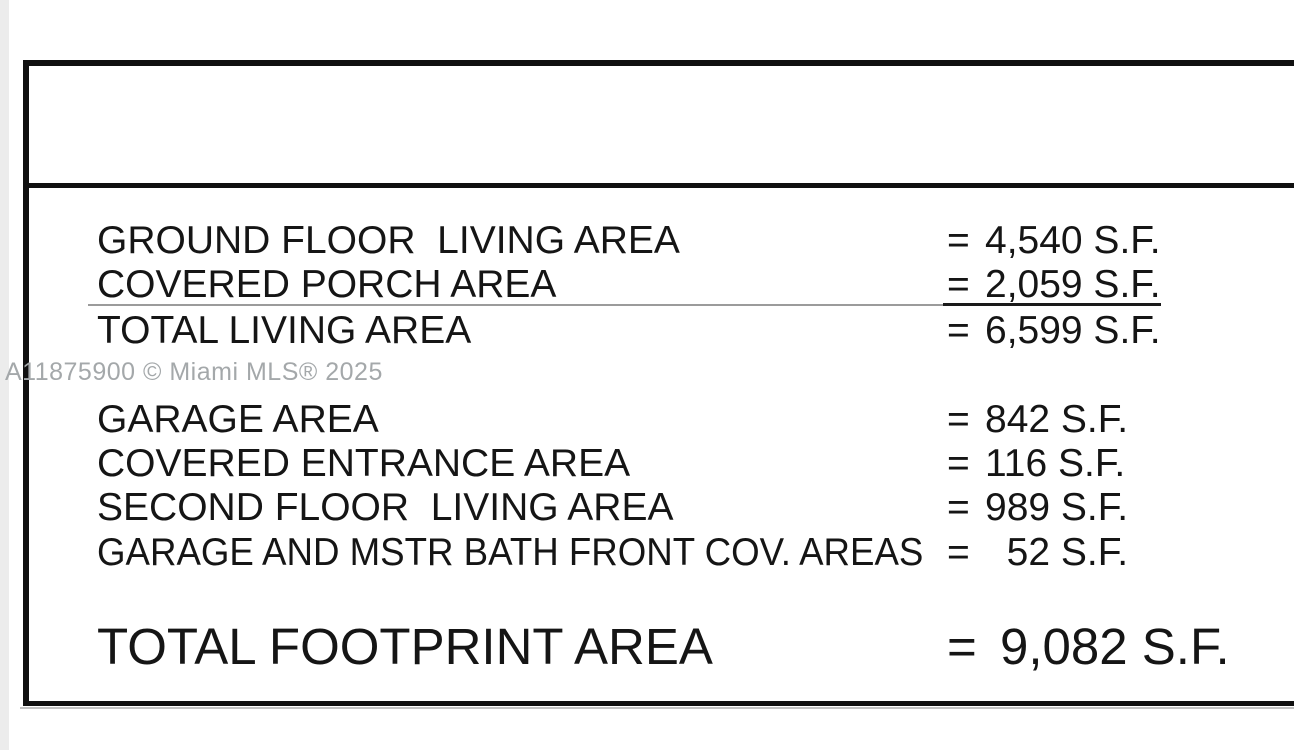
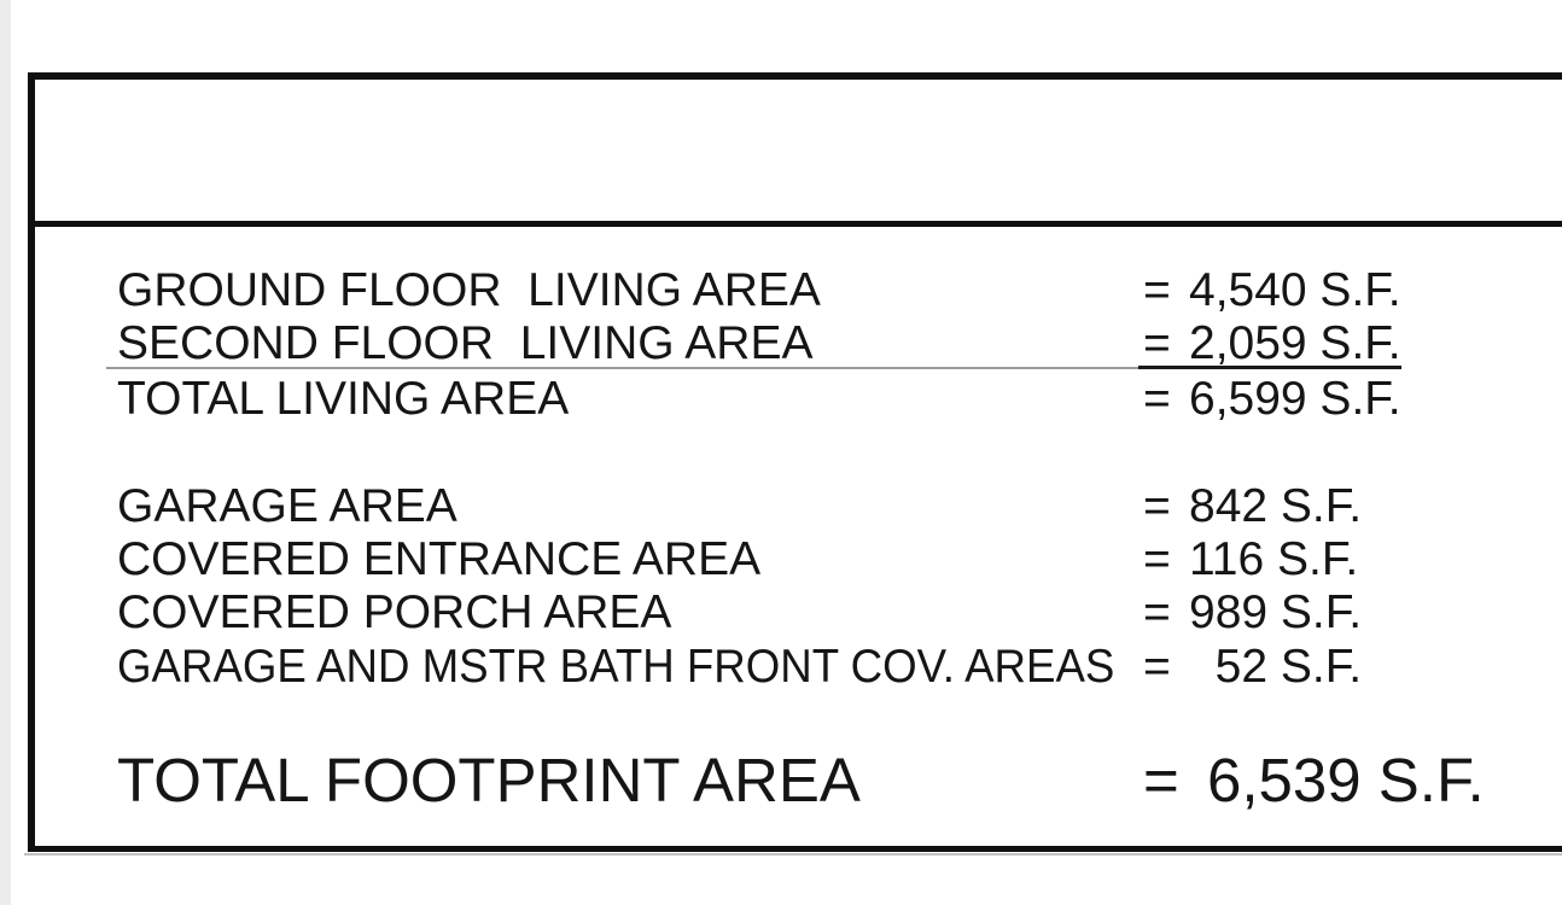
  GROUND FLOOR LIVING AREA
  =
  4,540 S.F.
- COVERED PORCH AREA
+ SECOND FLOOR LIVING AREA
  =
  2,059 S.F.
  TOTAL LIVING AREA
  =
  6,599 S.F.
- A11875900 © Miami MLS® 2025
  GARAGE AREA
  =
  842 S.F.
  COVERED ENTRANCE AREA
  =
  116 S.F.
- SECOND FLOOR LIVING AREA
+ COVERED PORCH AREA
  =
  989 S.F.
  GARAGE AND MSTR BATH FRONT COV. AREAS
  =
  52 S.F.
  TOTAL FOOTPRINT AREA
  =
- 9,082 S.F.
+ 6,539 S.F.
